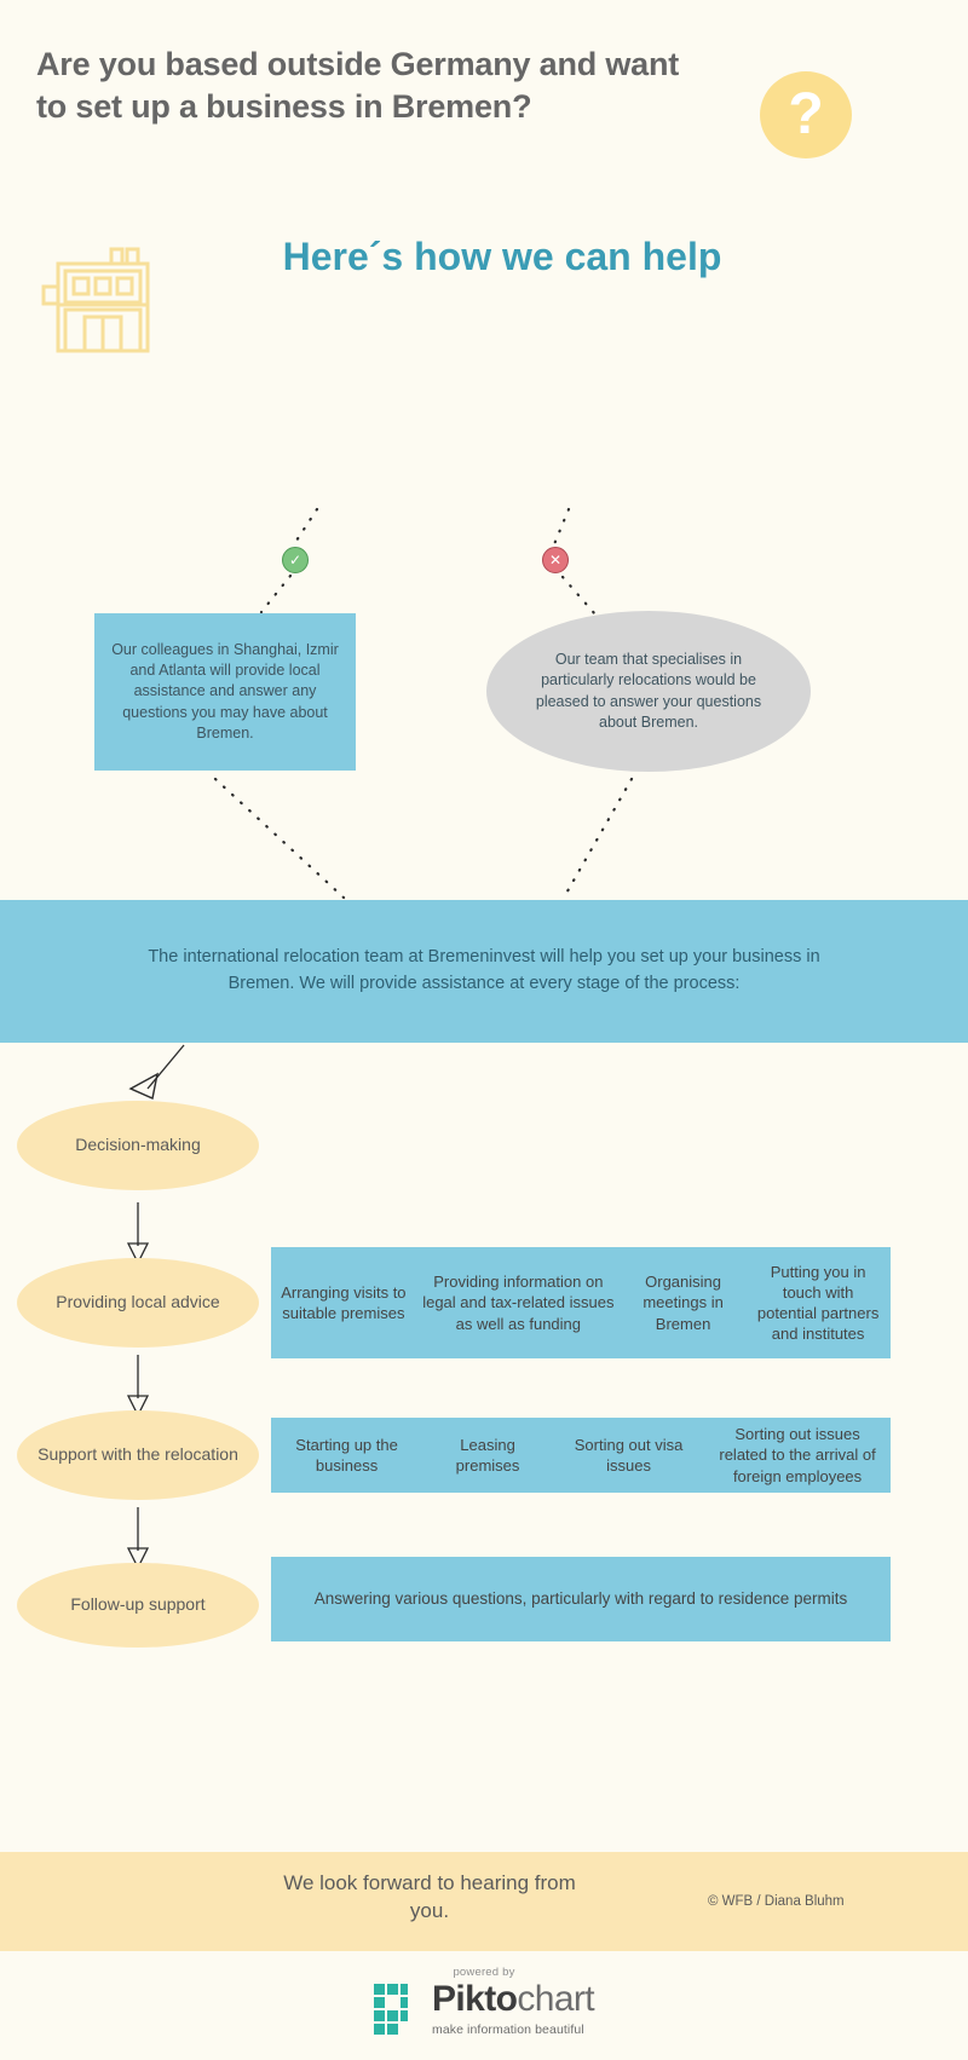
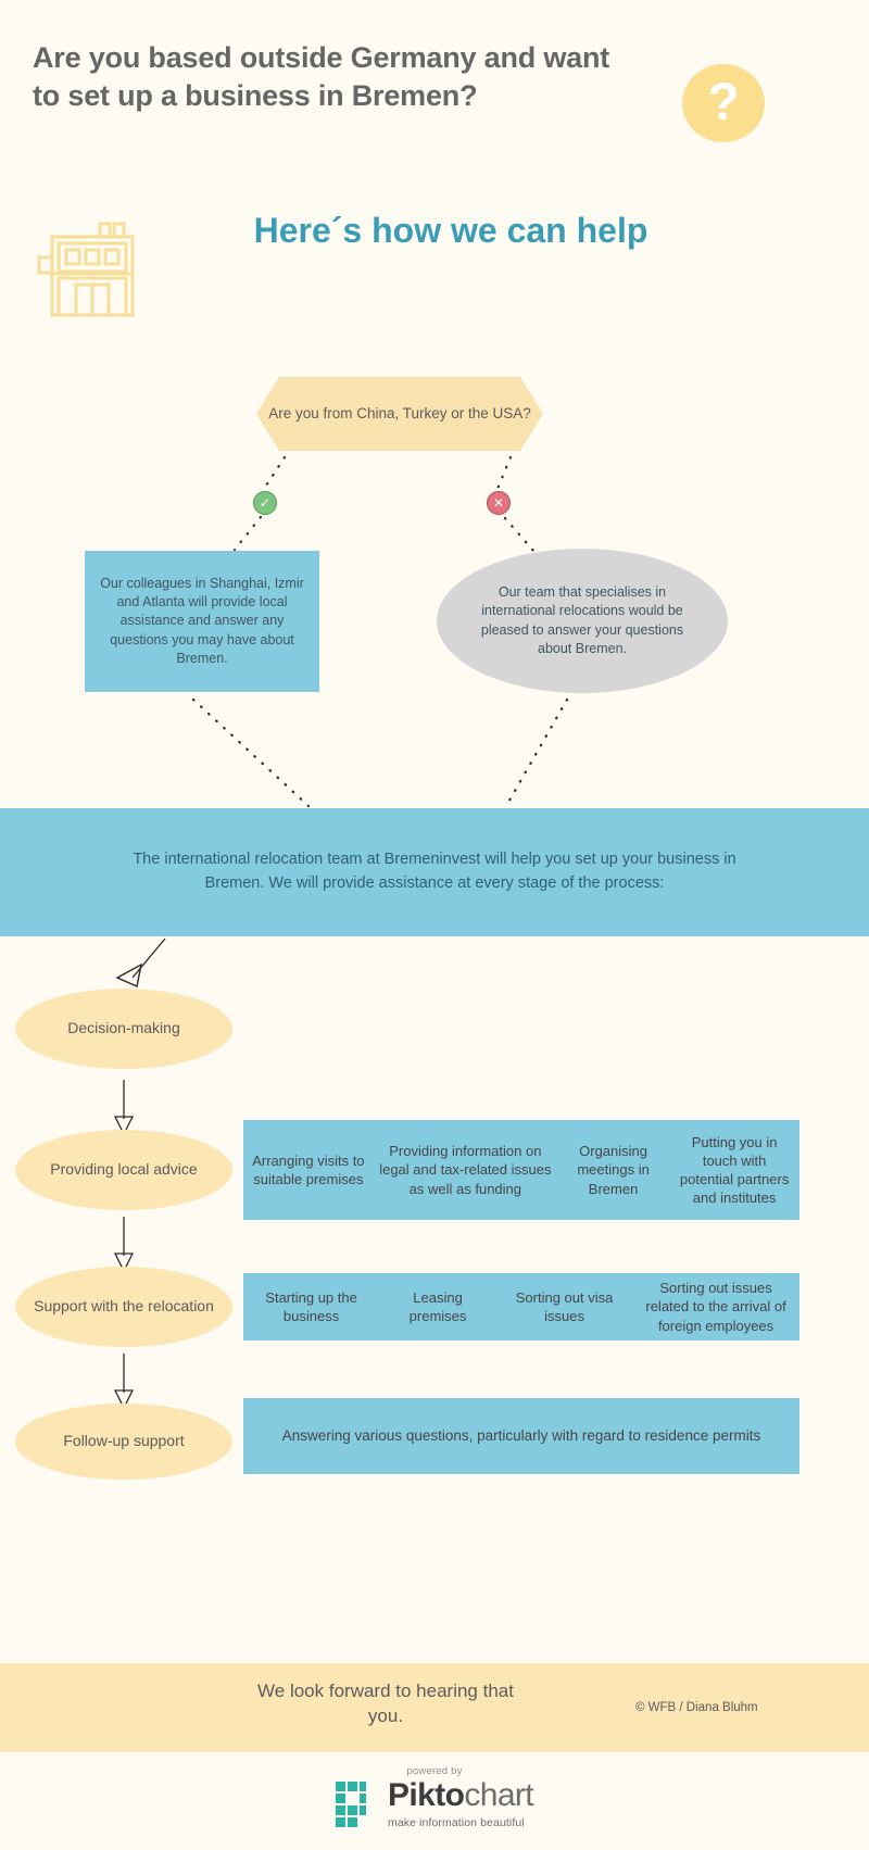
  Are you based outside Germany and want to set up a business in Bremen?
  ?
  Here´s how we can help
+ Are you from China, Turkey or the USA?
  ✓
  ✕
  Our colleagues in Shanghai, Izmir and Atlanta will provide local assistance and answer any questions you may have about Bremen.
- Our team that specialises in particularly relocations would be pleased to answer your questions about Bremen.
+ Our team that specialises in international relocations would be pleased to answer your questions about Bremen.
  The international relocation team at Bremeninvest will help you set up your business in Bremen. We will provide assistance at every stage of the process:
  Decision-making
  Providing local advice
  Arranging visits to suitable premises
  Providing information on legal and tax-related issues as well as funding
  Organising meetings in Bremen
  Putting you in touch with potential partners and institutes
  Support with the relocation
  Starting up the business
  Leasing premises
  Sorting out visa issues
  Sorting out issues related to the arrival of foreign employees
  Follow-up support
  Answering various questions, particularly with regard to residence permits
- We look forward to hearing from you.
+ We look forward to hearing that you.
  © WFB / Diana Bluhm
  powered by
  Piktochart
  make information beautiful
